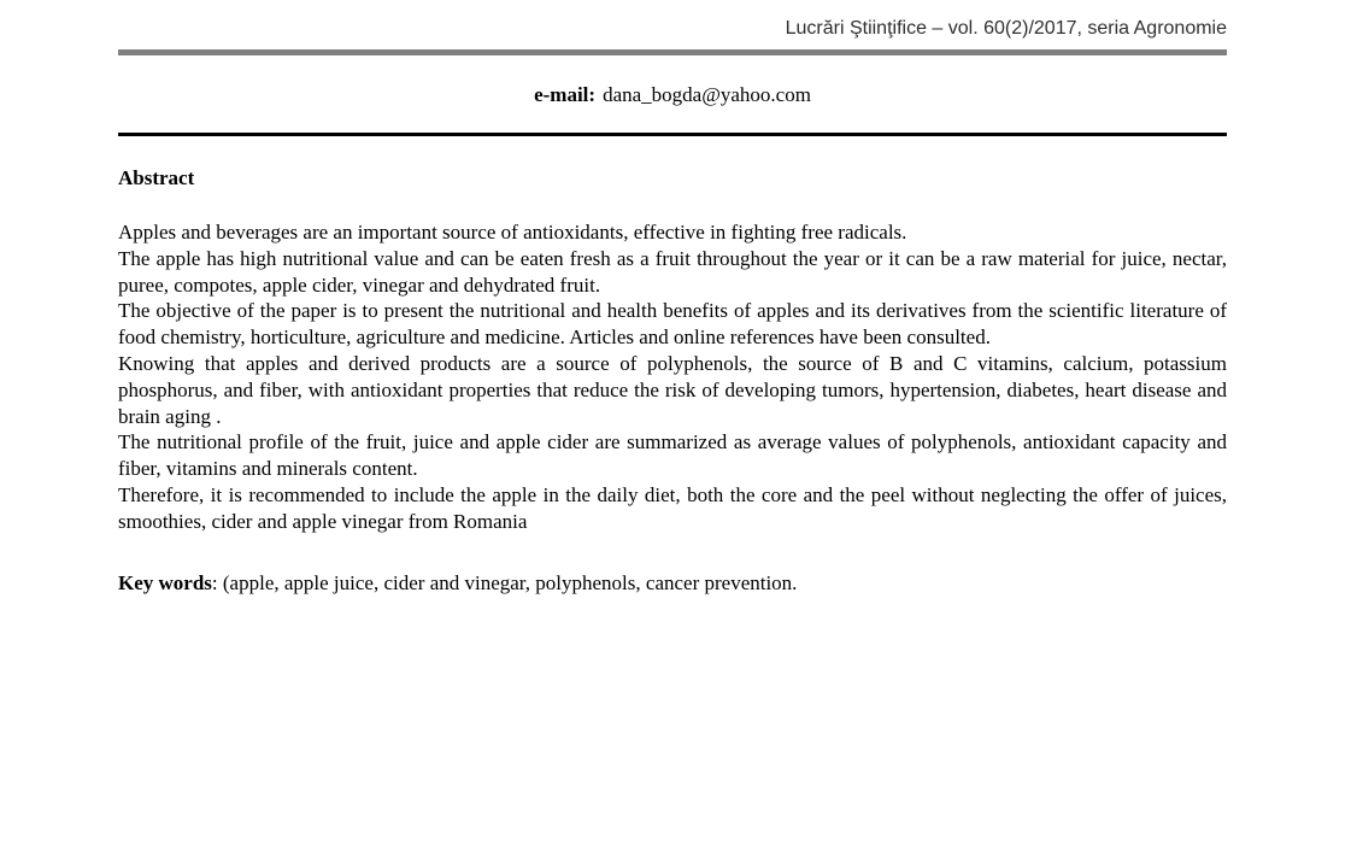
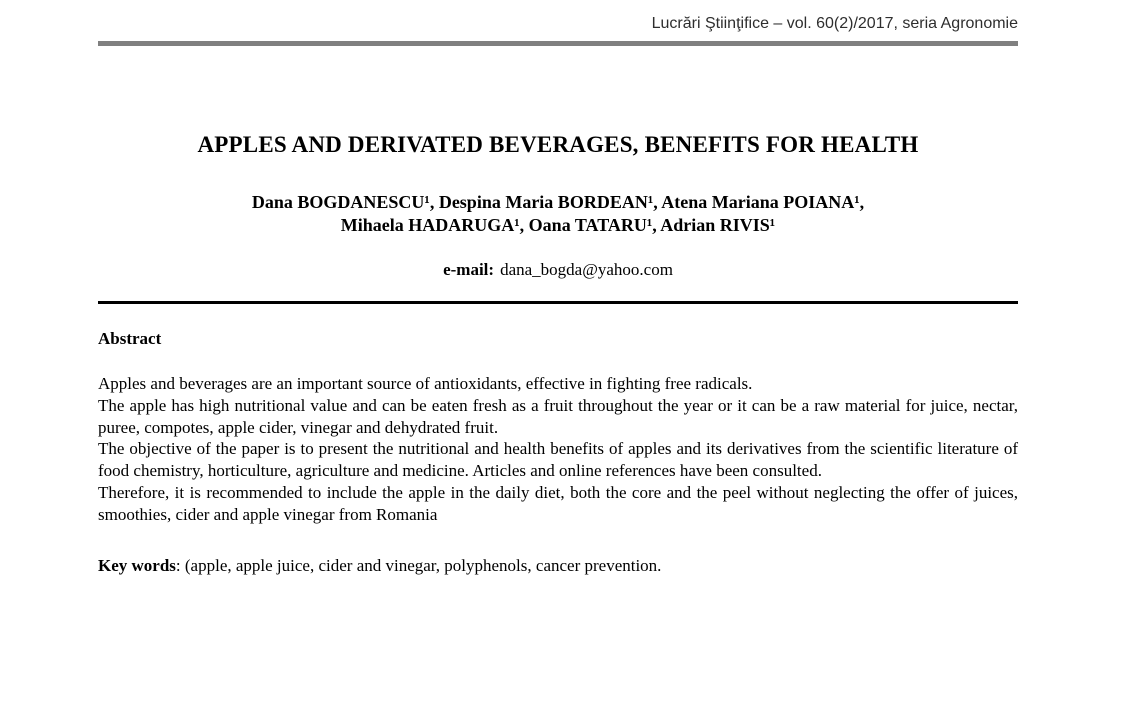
  Lucrări Ştiinţifice – vol. 60(2)/2017, seria Agronomie
+ APPLES AND DERIVATED BEVERAGES, BENEFITS FOR HEALTH
+ Dana BOGDANESCU¹, Despina Maria BORDEAN¹, Atena Mariana POIANA¹,
+ Mihaela HADARUGA¹, Oana TATARU¹, Adrian RIVIS¹
  e-mail: dana_bogda@yahoo.com
  Abstract
  Apples and beverages are an important source of antioxidants, effective in fighting free radicals.
  The apple has high nutritional value and can be eaten fresh as a fruit throughout the year or it can be a raw material for juice, nectar, puree, compotes, apple cider, vinegar and dehydrated fruit.
  The objective of the paper is to present the nutritional and health benefits of apples and its derivatives from the scientific literature of food chemistry, horticulture, agriculture and medicine. Articles and online references have been consulted.
- Knowing that apples and derived products are a source of polyphenols, the source of B and C vitamins, calcium, potassium phosphorus, and fiber, with antioxidant properties that reduce the risk of developing tumors, hypertension, diabetes, heart disease and brain aging .
- The nutritional profile of the fruit, juice and apple cider are summarized as average values of polyphenols, antioxidant capacity and fiber, vitamins and minerals content.
  Therefore, it is recommended to include the apple in the daily diet, both the core and the peel without neglecting the offer of juices, smoothies, cider and apple vinegar from Romania
  Key words: (apple, apple juice, cider and vinegar, polyphenols, cancer prevention.
